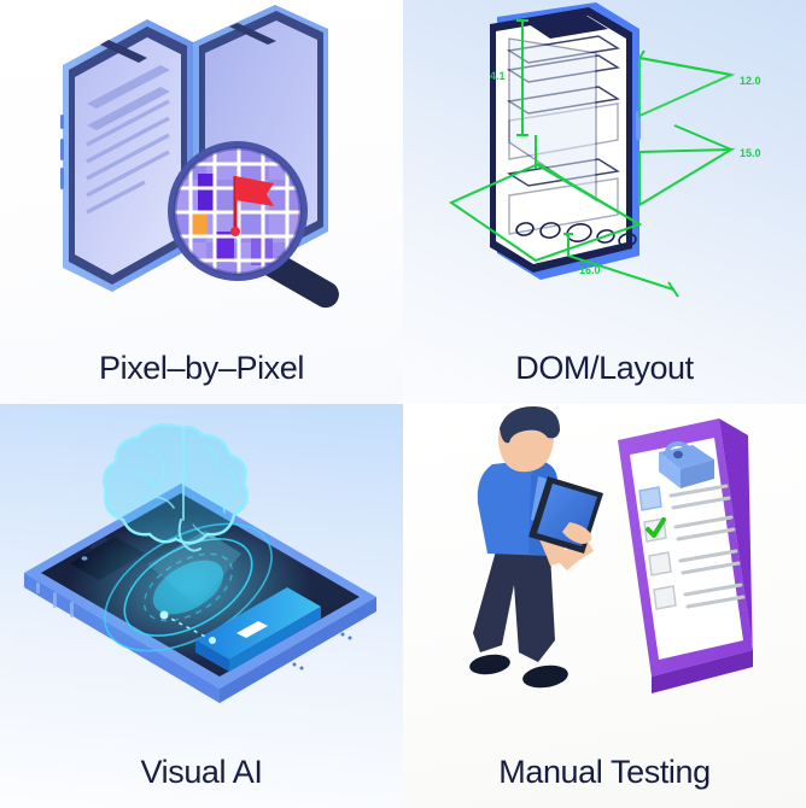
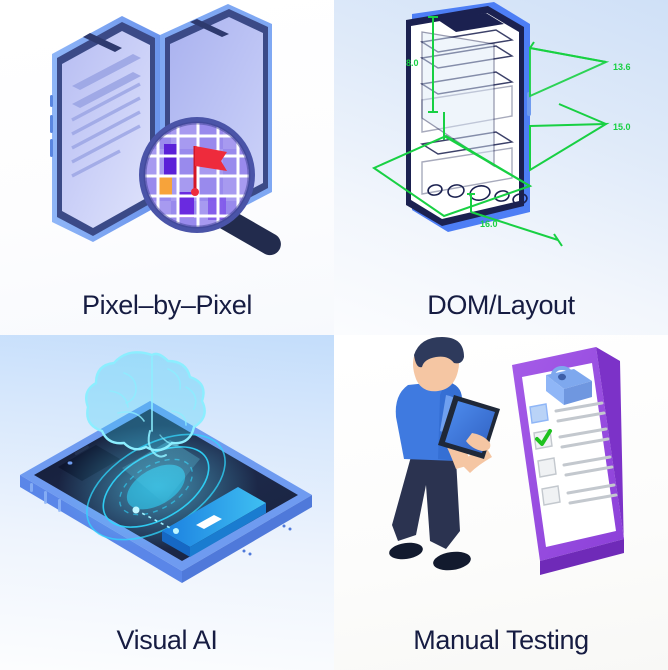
  Pixel–by–Pixel
- 4.1
+ 8.0
- 12.0
+ 13.6
  15.0
  16.0
  DOM/Layout
  Visual AI
  Manual Testing
